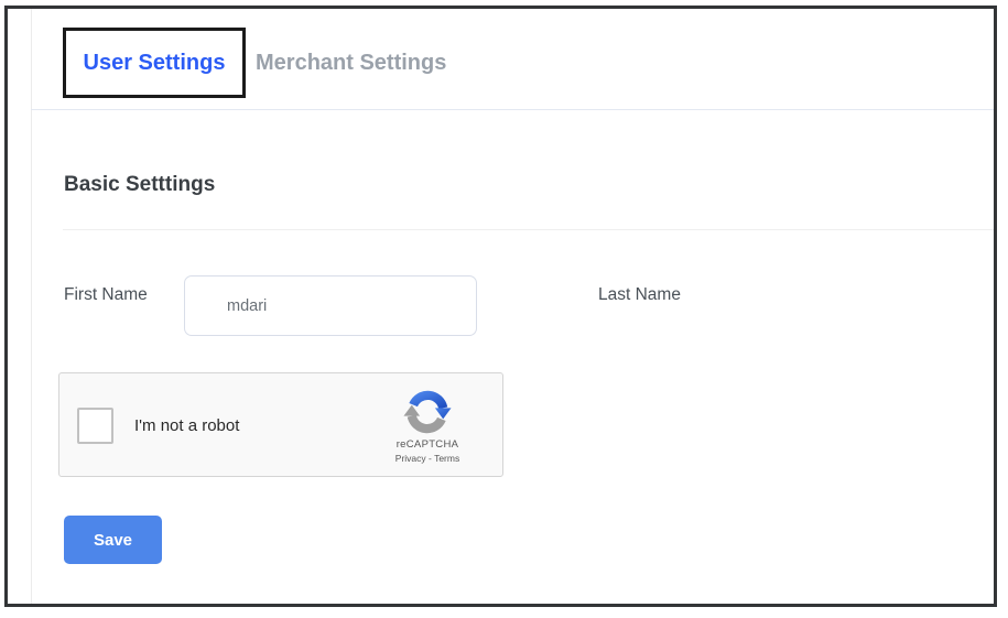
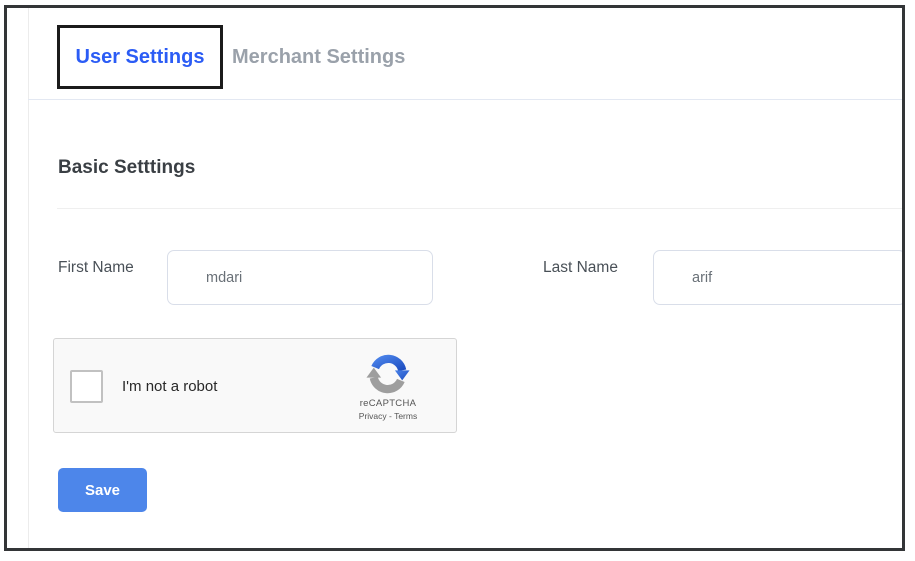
  User Settings
  Merchant Settings
  Basic Setttings
  First Name
  mdari
  Last Name
+ arif
  I'm not a robot
  reCAPTCHA
  Privacy - Terms
  Save
